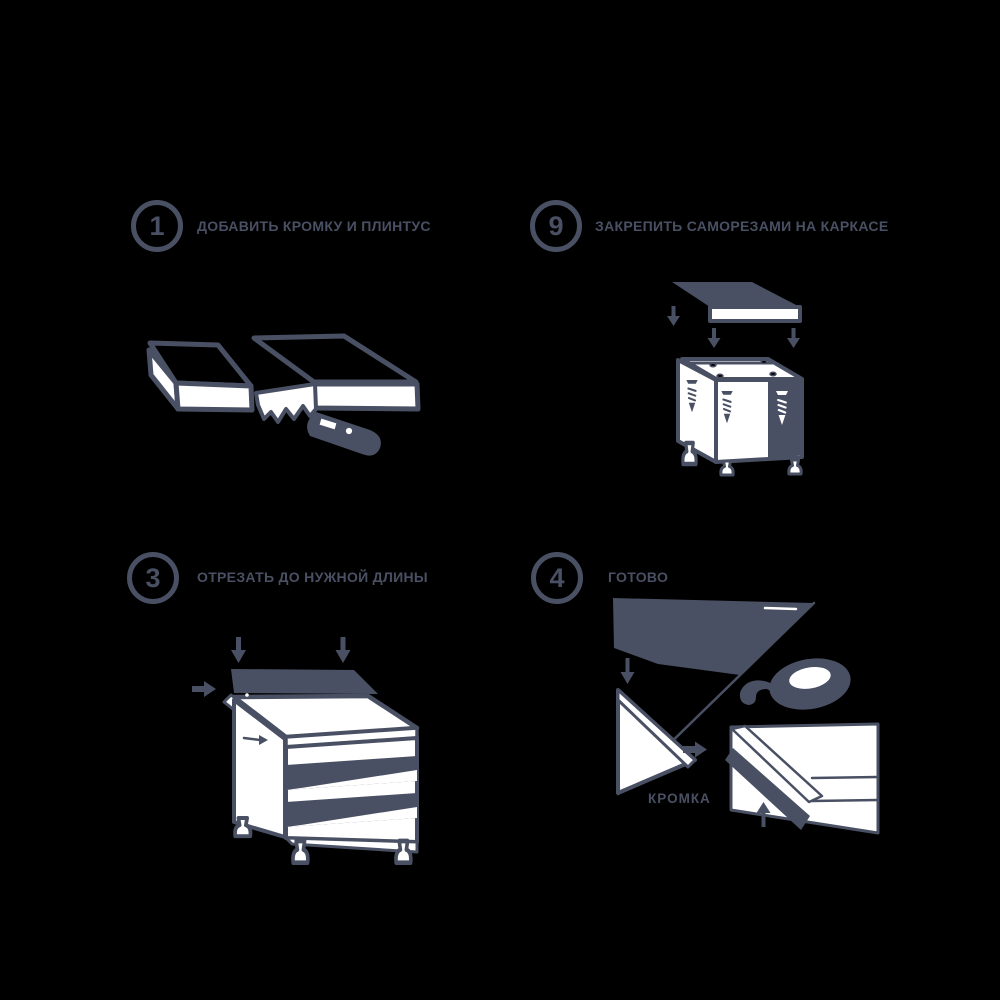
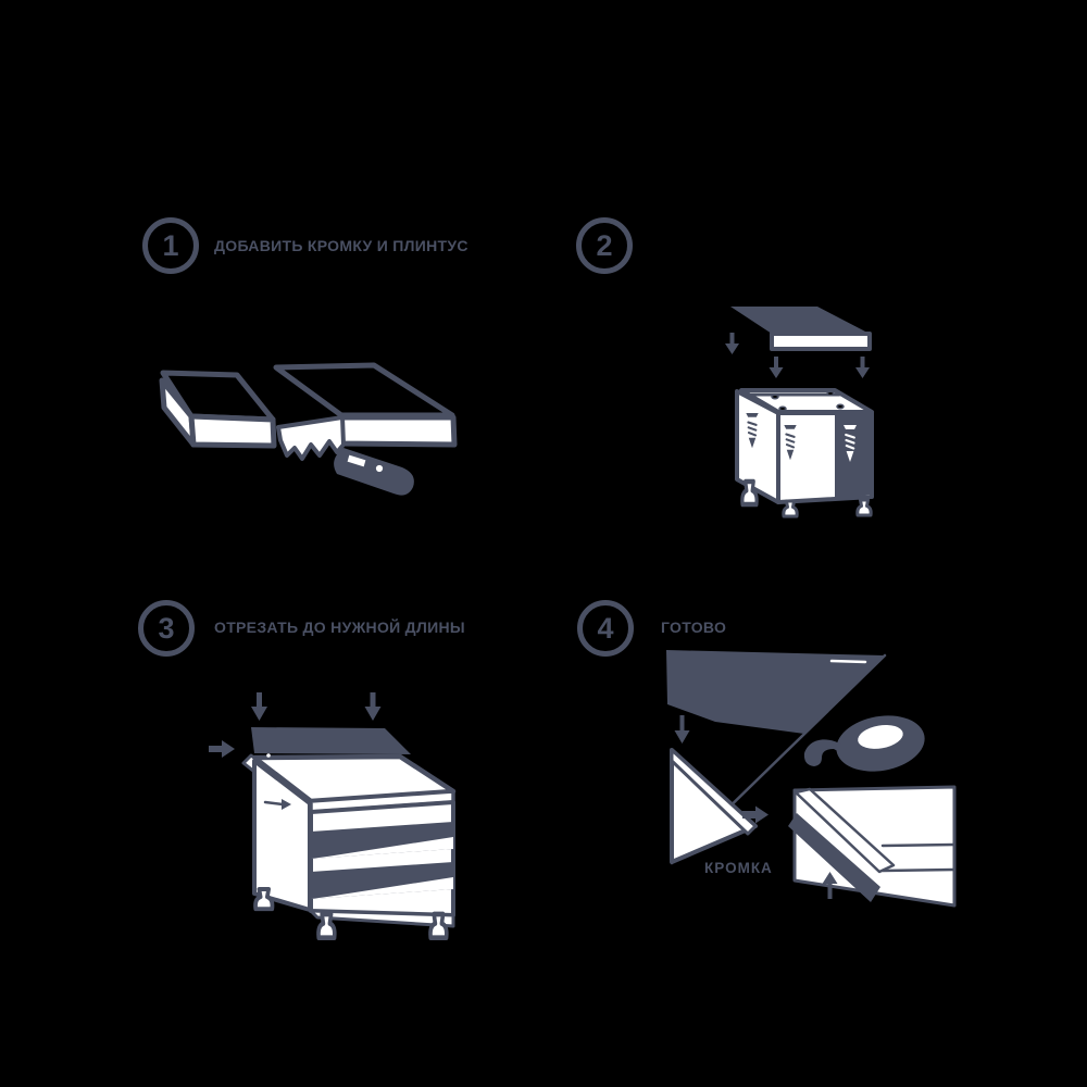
  1
  ДОБАВИТЬ КРОМКУ И ПЛИНТУС
- 9
+ 2
- ЗАКРЕПИТЬ САМОРЕЗАМИ НА КАРКАСЕ
  3
  ОТРЕЗАТЬ ДО НУЖНОЙ ДЛИНЫ
  4
  ГОТОВО
  КРОМКА
